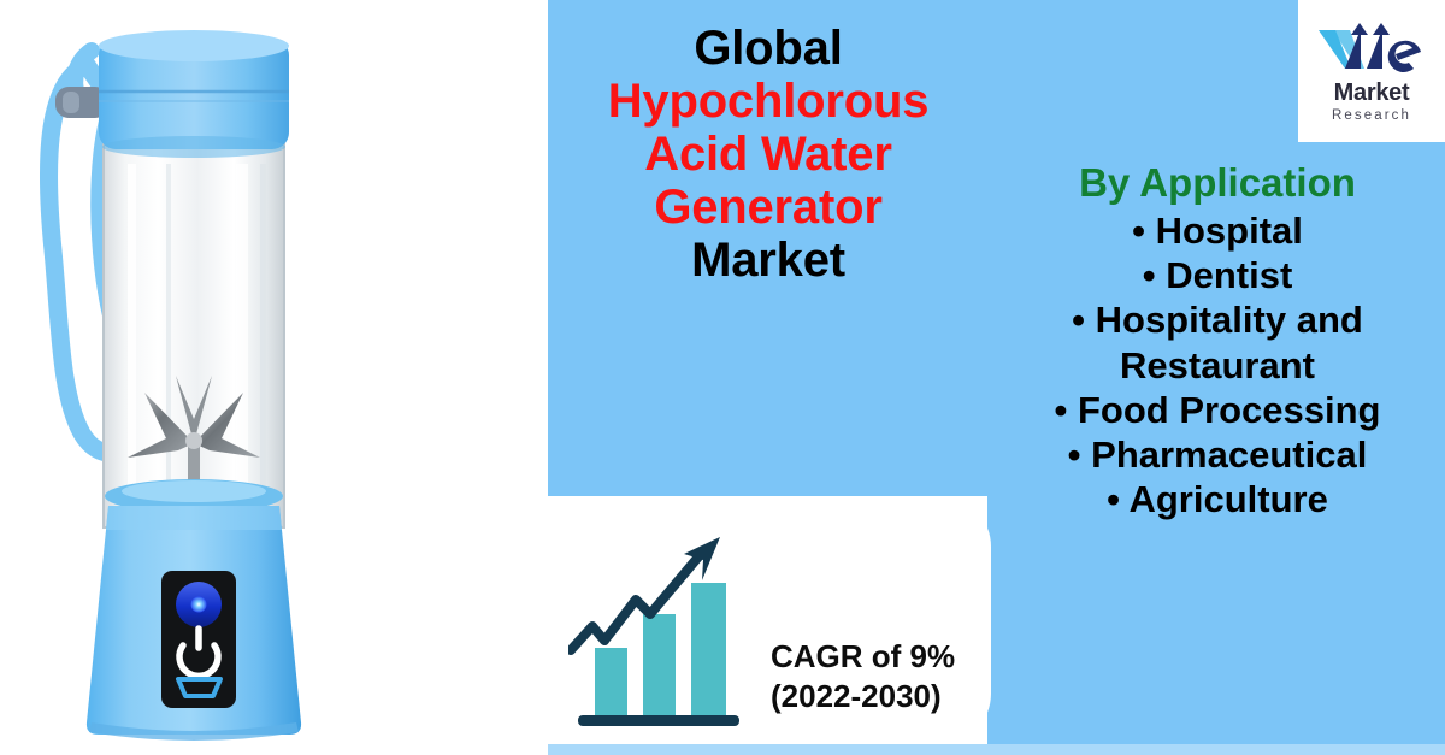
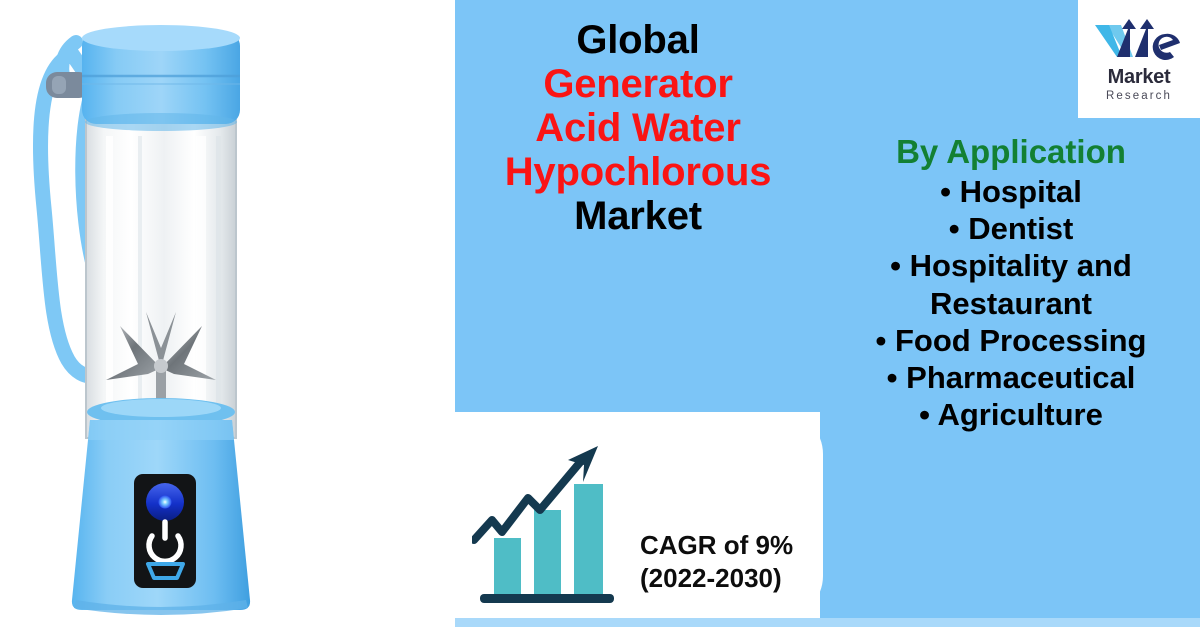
  Market
  Research
  Global
- Hypochlorous
+ Generator
  Acid Water
- Generator
+ Hypochlorous
  Market
  By Application
  • Hospital
  • Dentist
  • Hospitality and Restaurant
  • Food Processing
  • Pharmaceutical
  • Agriculture
  CAGR of 9%
  (2022-2030)
